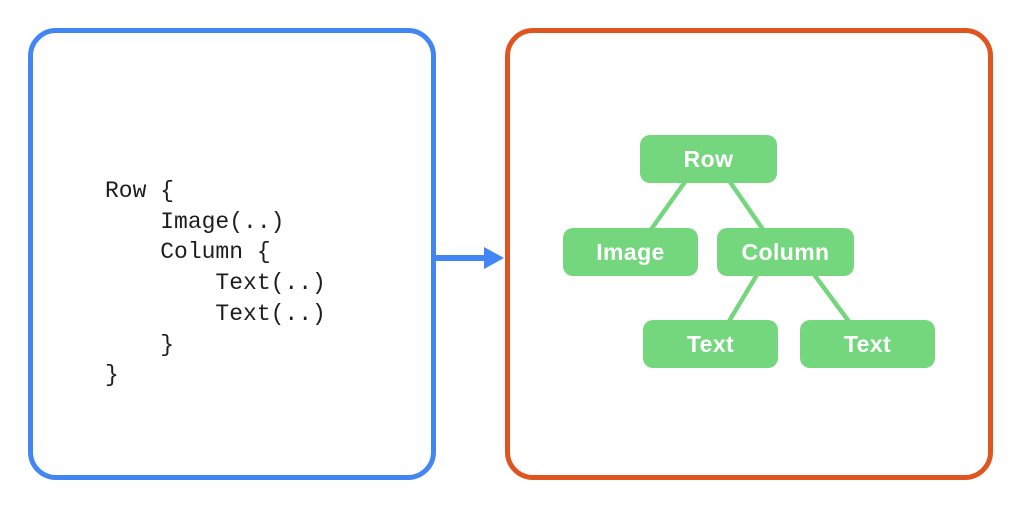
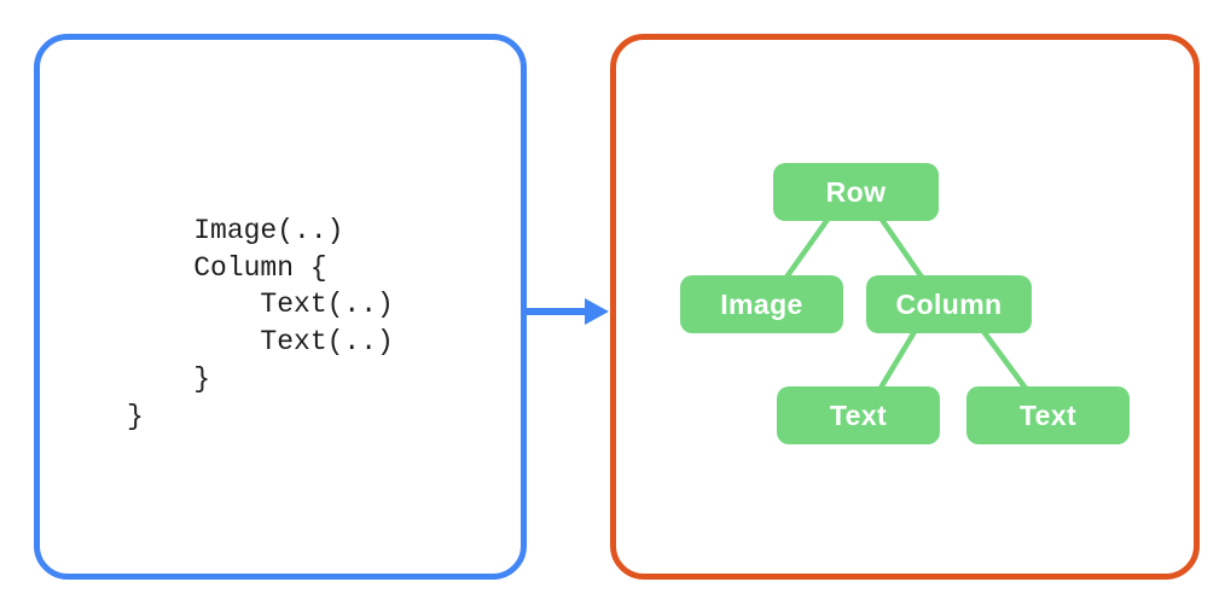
- Row {
  Image(..)
  Column {
  Text(..)
  Text(..)
  }
  }
  Row
  Image
  Column
  Text
  Text
